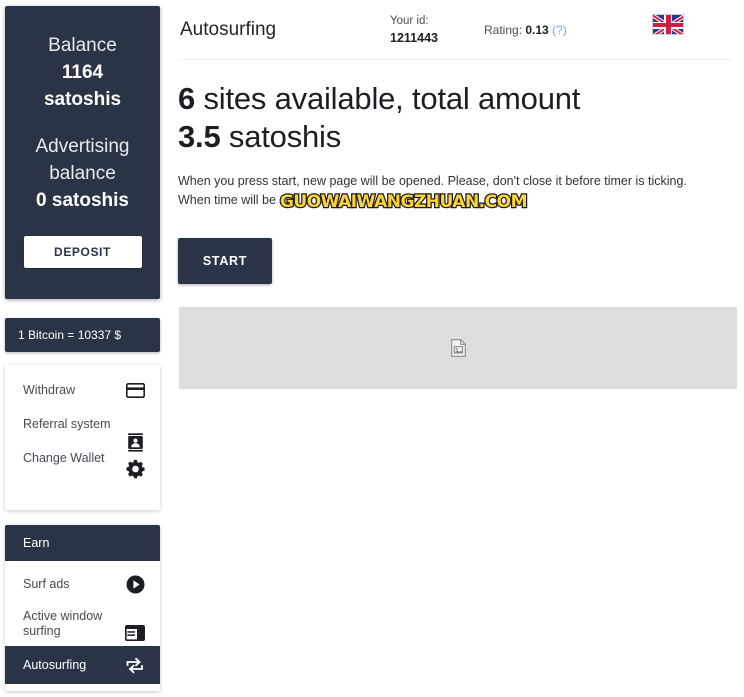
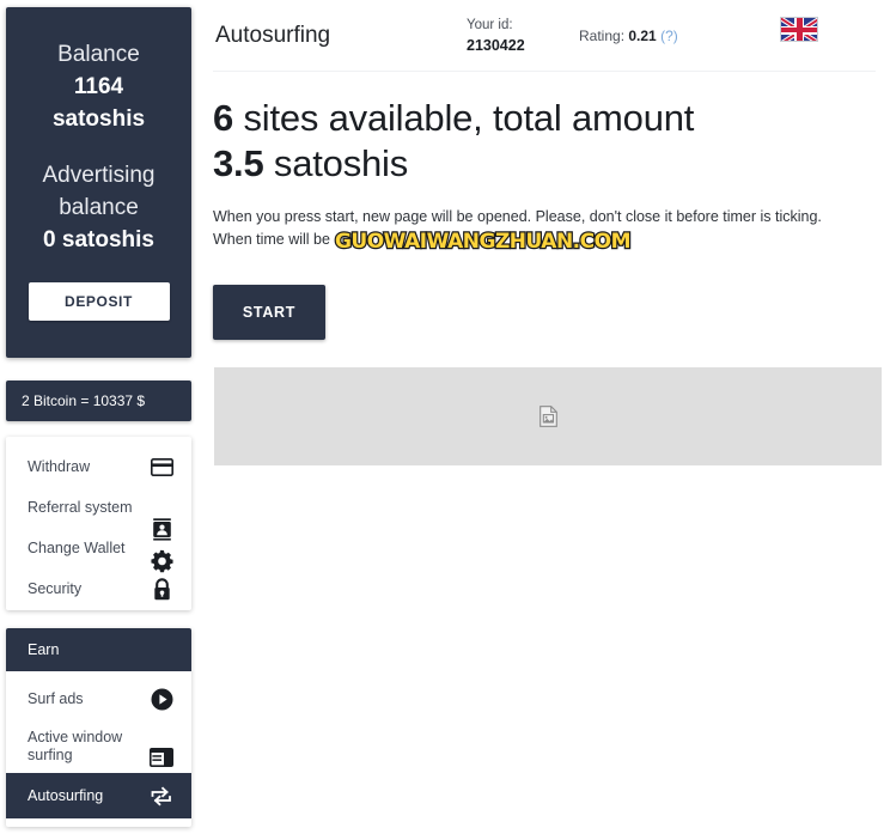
  Balance
  1164
  satoshis
  Advertising
  balance
  0 satoshis
  DEPOSIT
- 1 Bitcoin = 10337 $
+ 2 Bitcoin = 10337 $
  Withdraw
  Referral system
  Change Wallet
+ Security
  Earn
  Surf ads
  Active window surfing
  Autosurfing
  Autosurfing
  Your id:
- 1211443
+ 2130422
- Rating: 0.13 (?)
+ Rating: 0.21 (?)
  6 sites available, total amount
  3.5 satoshis
  When you press start, new page will be opened. Please, don't close it before timer is ticking.
  When time will be GUOWAIWANGZHUAN.COM
  START
